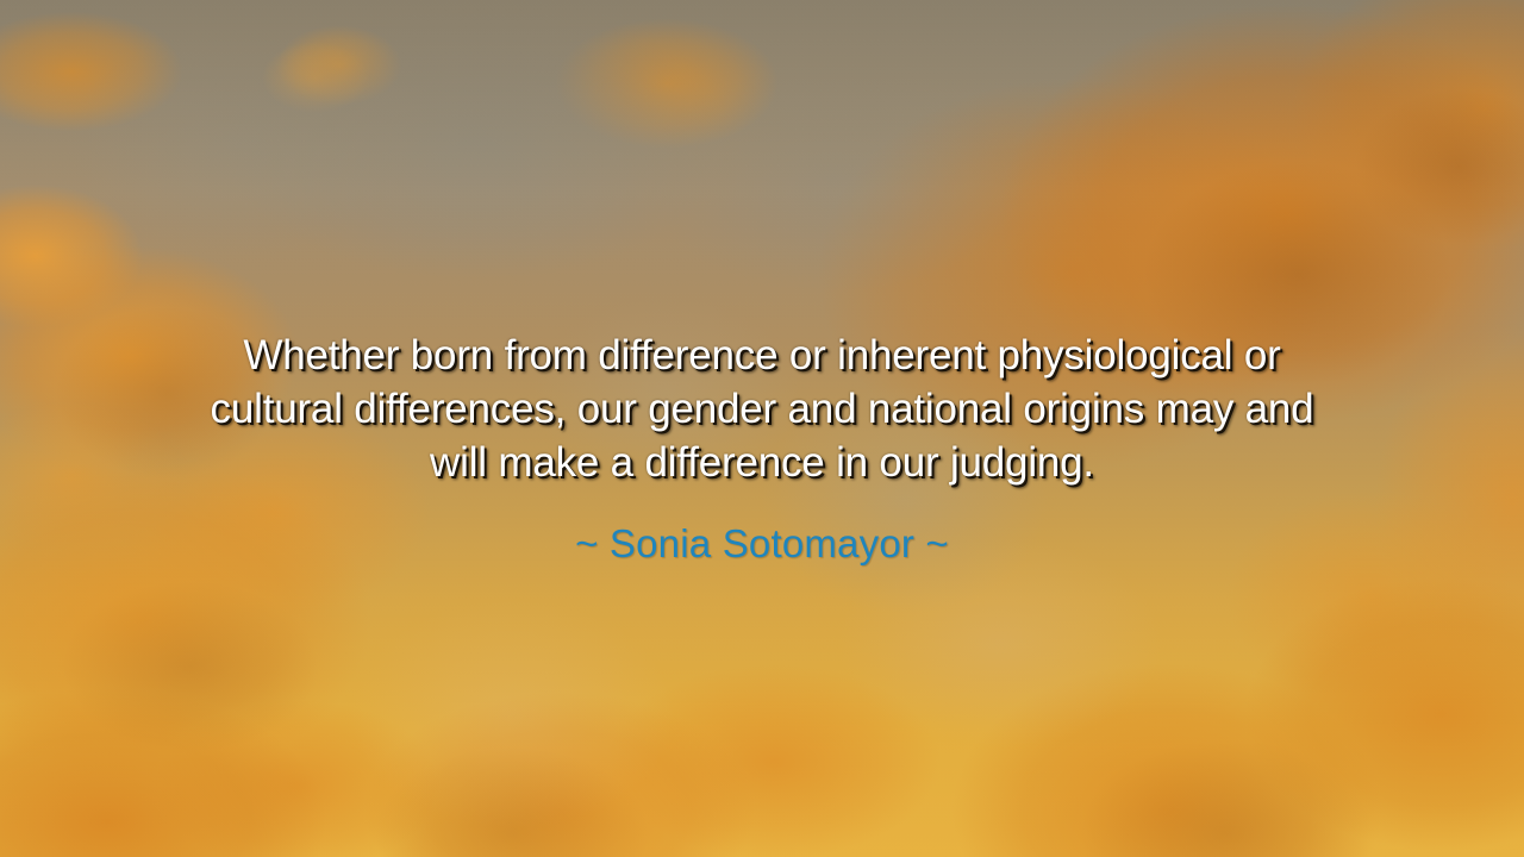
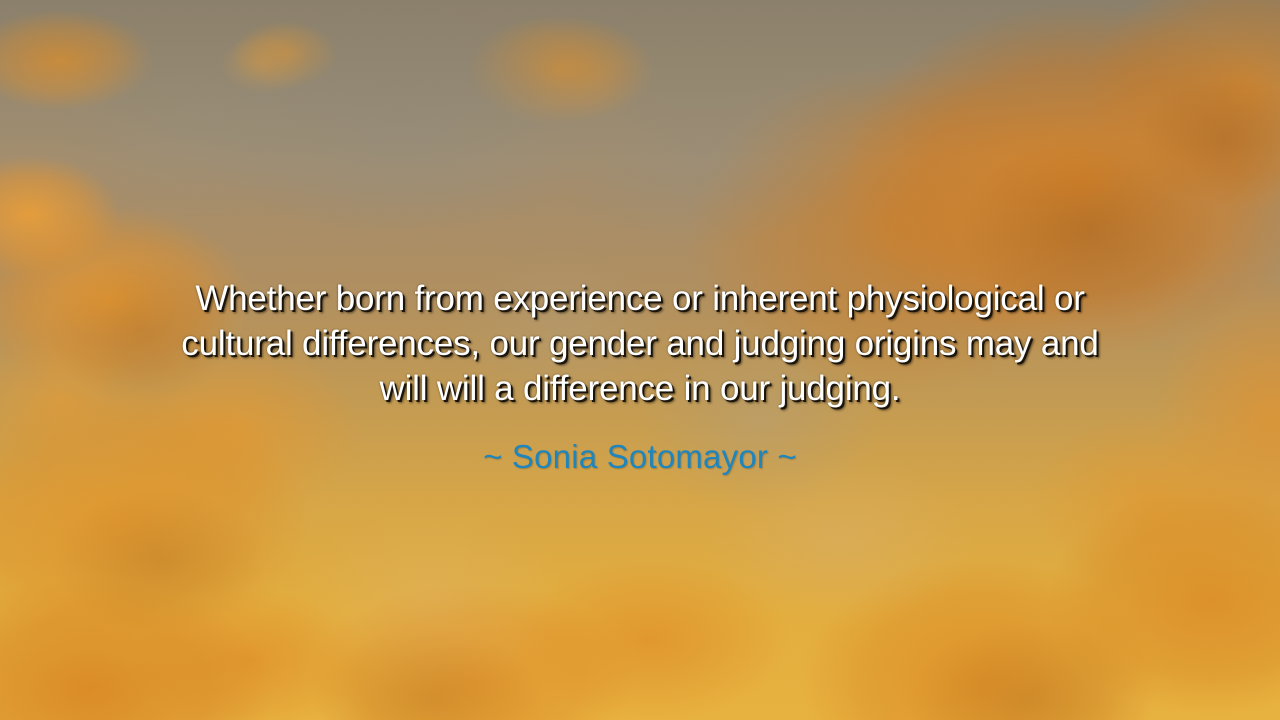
- Whether born from difference or inherent physiological or
+ Whether born from experience or inherent physiological or
- cultural differences, our gender and national origins may and
+ cultural differences, our gender and judging origins may and
- will make a difference in our judging.
+ will will a difference in our judging.
  ~ Sonia Sotomayor ~
